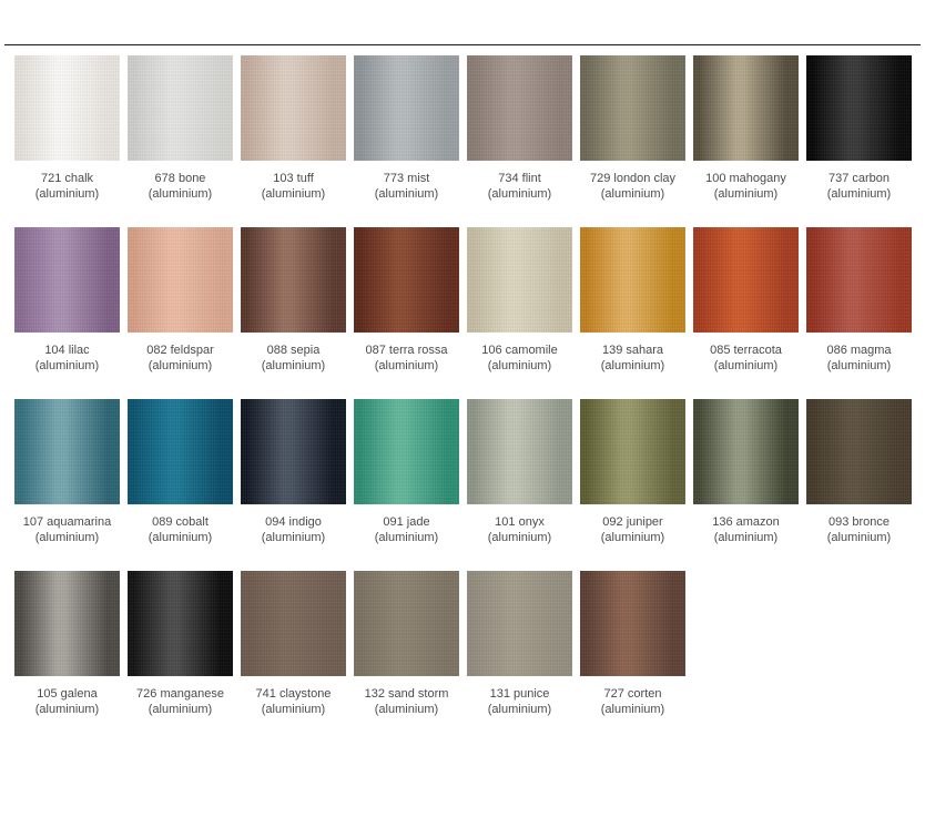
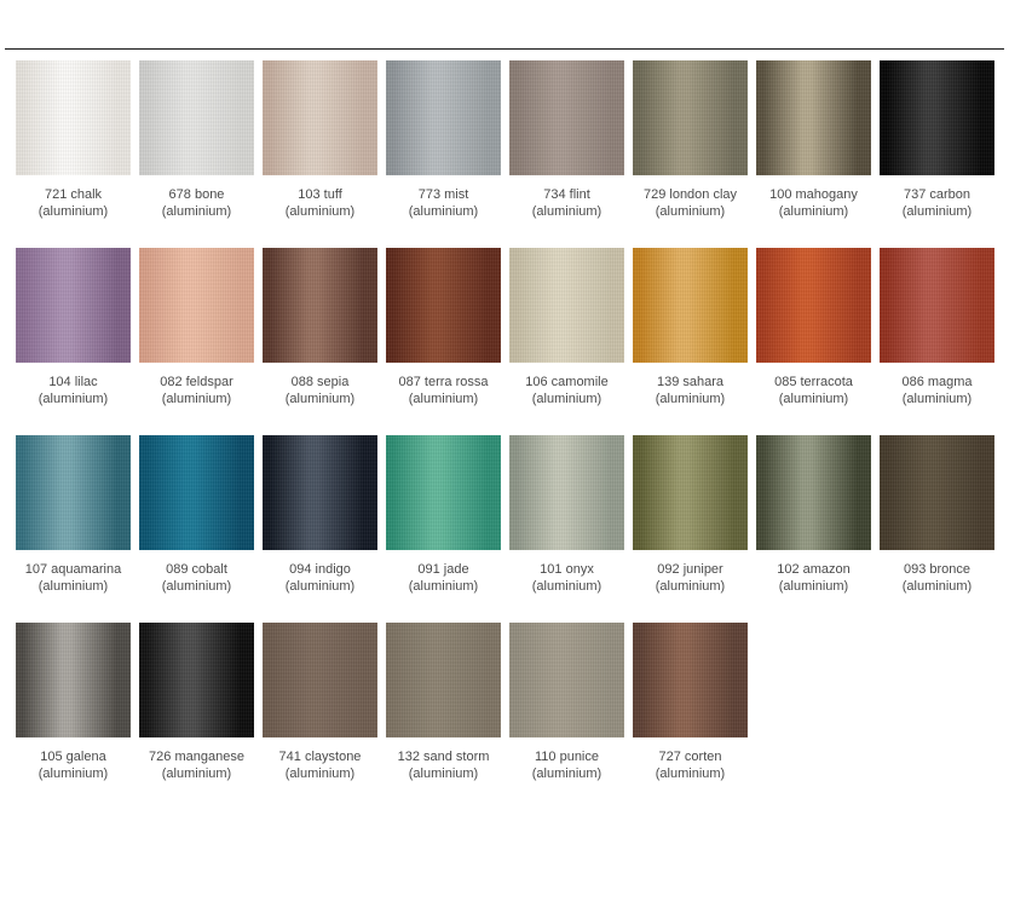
  721 chalk
  (aluminium)
  678 bone
  (aluminium)
  103 tuff
  (aluminium)
  773 mist
  (aluminium)
  734 flint
  (aluminium)
  729 london clay
  (aluminium)
  100 mahogany
  (aluminium)
  737 carbon
  (aluminium)
  104 lilac
  (aluminium)
  082 feldspar
  (aluminium)
  088 sepia
  (aluminium)
  087 terra rossa
  (aluminium)
  106 camomile
  (aluminium)
  139 sahara
  (aluminium)
  085 terracota
  (aluminium)
  086 magma
  (aluminium)
  107 aquamarina
  (aluminium)
  089 cobalt
  (aluminium)
  094 indigo
  (aluminium)
  091 jade
  (aluminium)
  101 onyx
  (aluminium)
  092 juniper
  (aluminium)
- 136 amazon
+ 102 amazon
  (aluminium)
  093 bronce
  (aluminium)
  105 galena
  (aluminium)
  726 manganese
  (aluminium)
  741 claystone
  (aluminium)
  132 sand storm
  (aluminium)
- 131 punice
+ 110 punice
  (aluminium)
  727 corten
  (aluminium)
